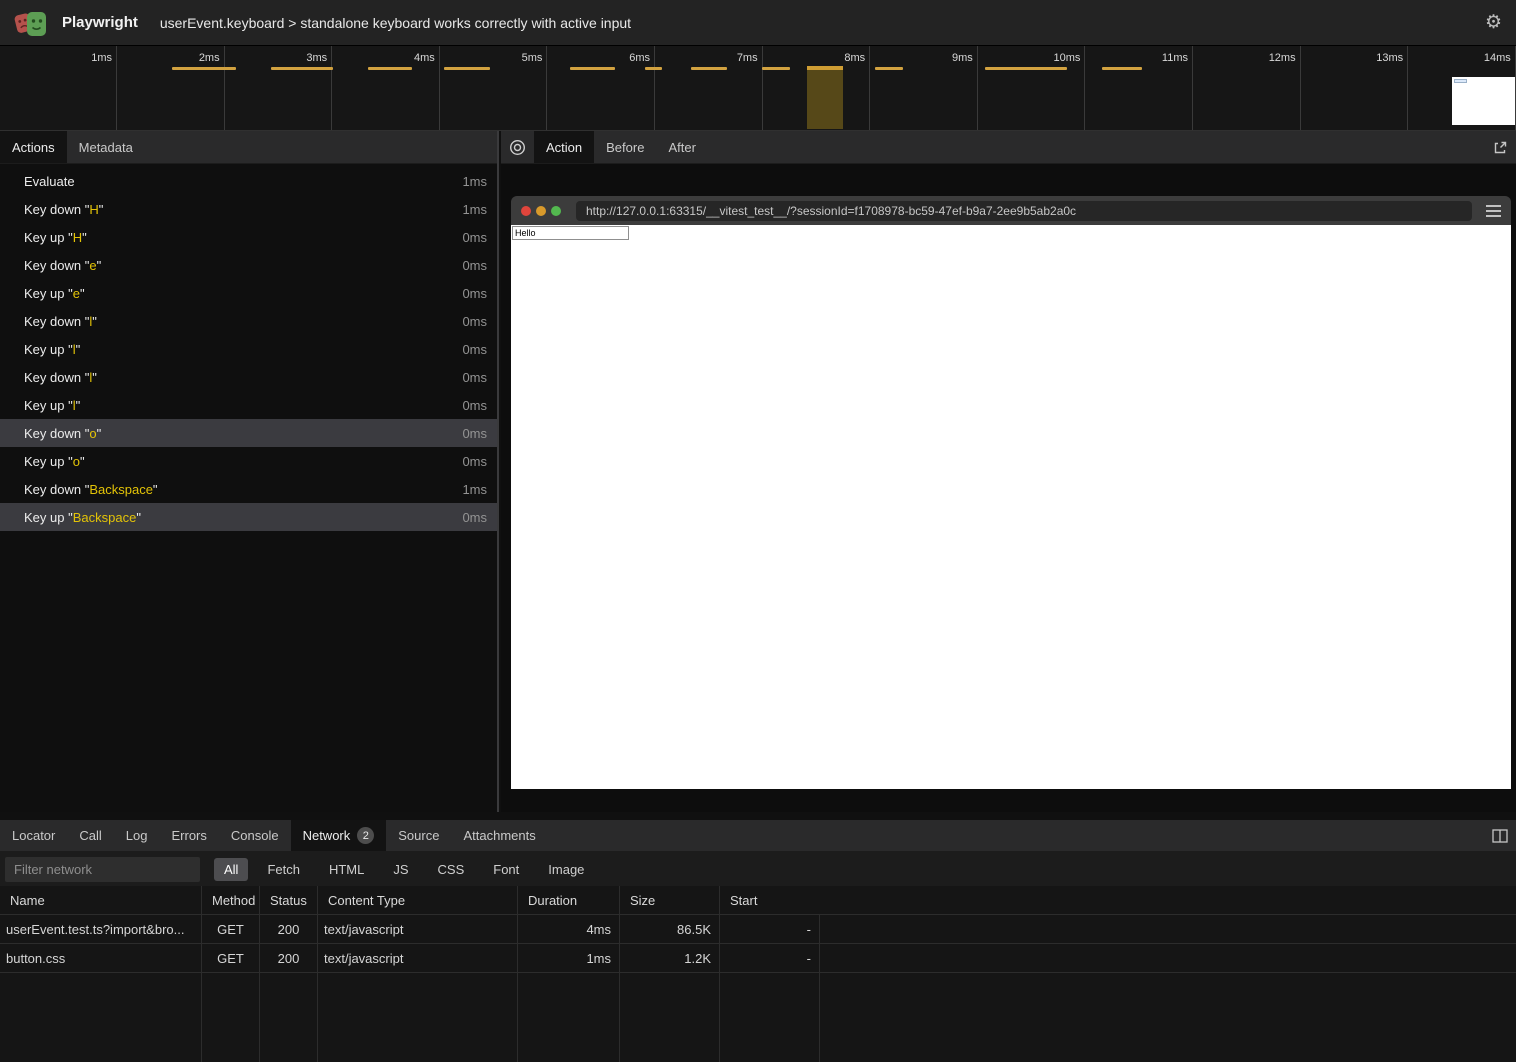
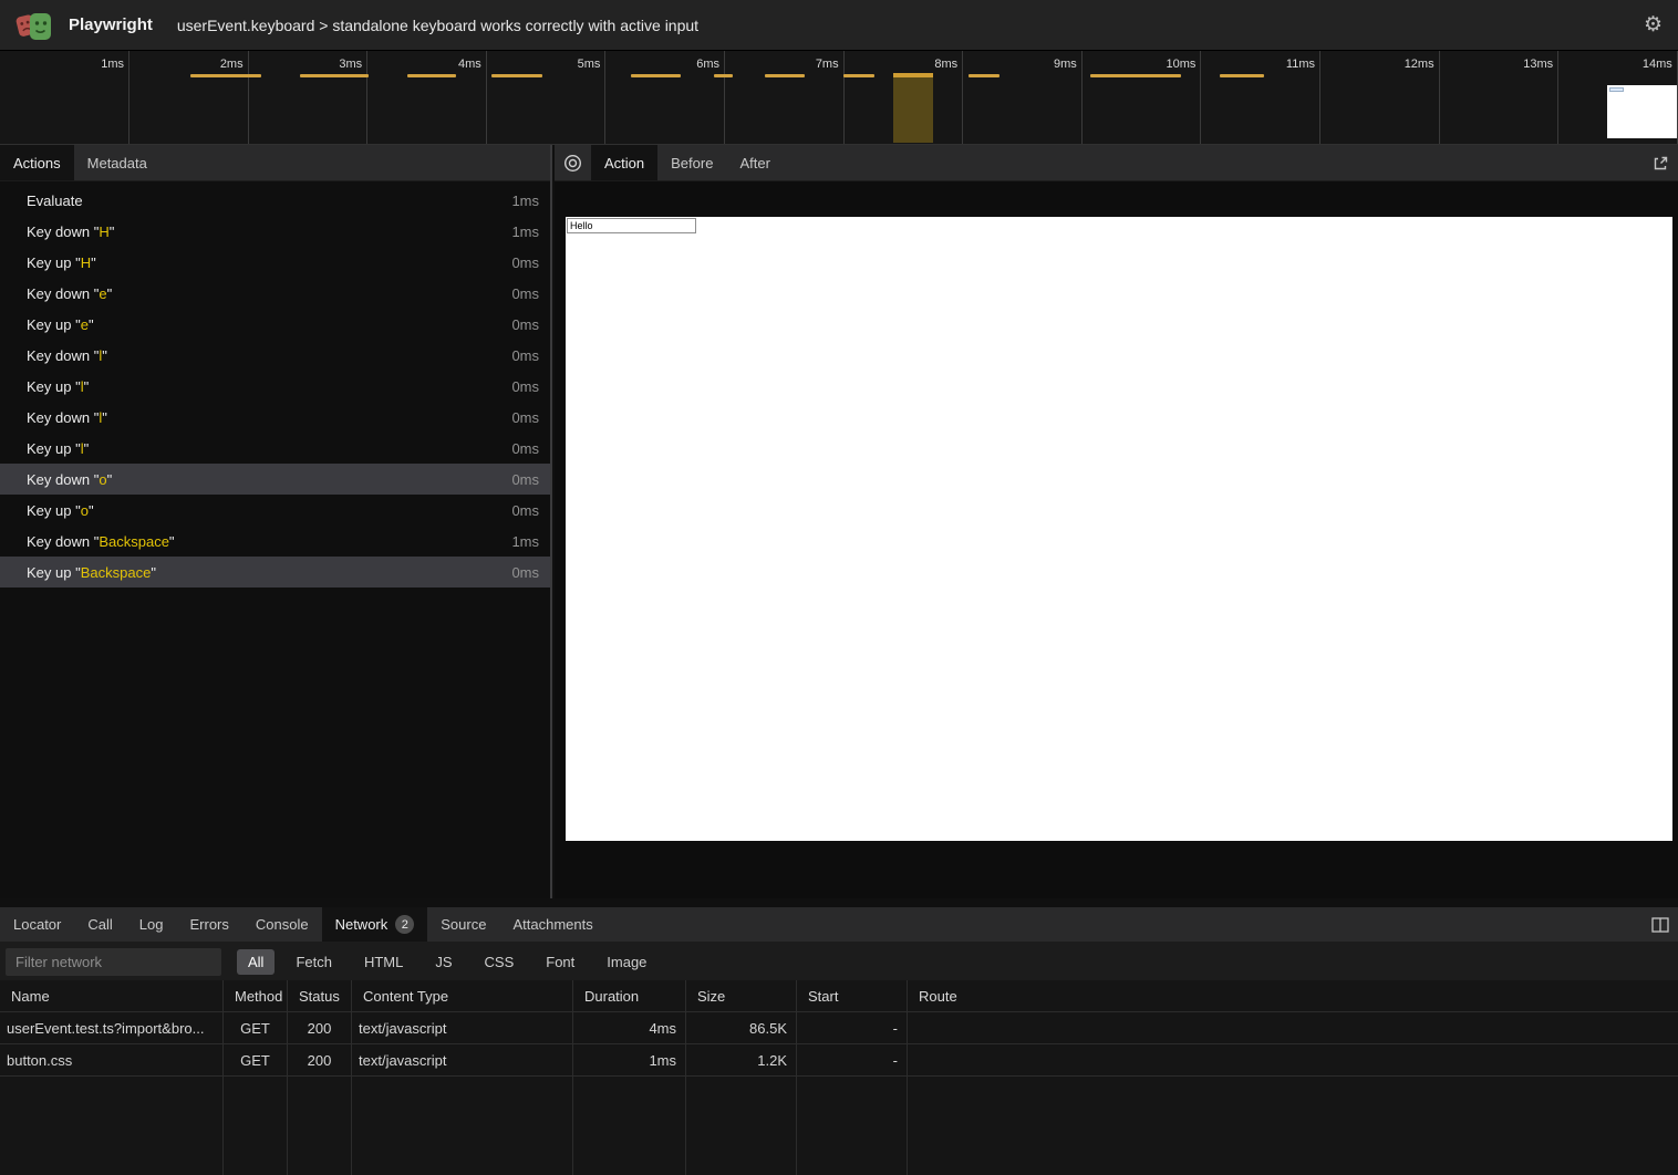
  Playwright
  userEvent.keyboard > standalone keyboard works correctly with active input
  ⚙
  1ms
  2ms
  3ms
  4ms
  5ms
  6ms
  7ms
  8ms
  9ms
  10ms
  11ms
  12ms
  13ms
  14ms
  Actions
  Metadata
  Evaluate
  1ms
  Key down "H"
  1ms
  Key up "H"
  0ms
  Key down "e"
  0ms
  Key up "e"
  0ms
  Key down "l"
  0ms
  Key up "l"
  0ms
  Key down "l"
  0ms
  Key up "l"
  0ms
  Key down "o"
  0ms
  Key up "o"
  0ms
  Key down "Backspace"
  1ms
  Key up "Backspace"
  0ms
  Action
  Before
  After
- http://127.0.0.1:63315/__vitest_test__/?sessionId=f1708978-bc59-47ef-b9a7-2ee9b5ab2a0c
  Hello
  Locator
  Call
  Log
  Errors
  Console
  Network
  2
  Source
  Attachments
  Filter network
  All
  Fetch
  HTML
  JS
  CSS
  Font
  Image
  Name
  Method
  Status
  Content Type
  Duration
  Size
  Start
+ Route
  userEvent.test.ts?import&bro...
  GET
  200
  text/javascript
  4ms
  86.5K
  -
  button.css
  GET
  200
  text/javascript
  1ms
  1.2K
  -
